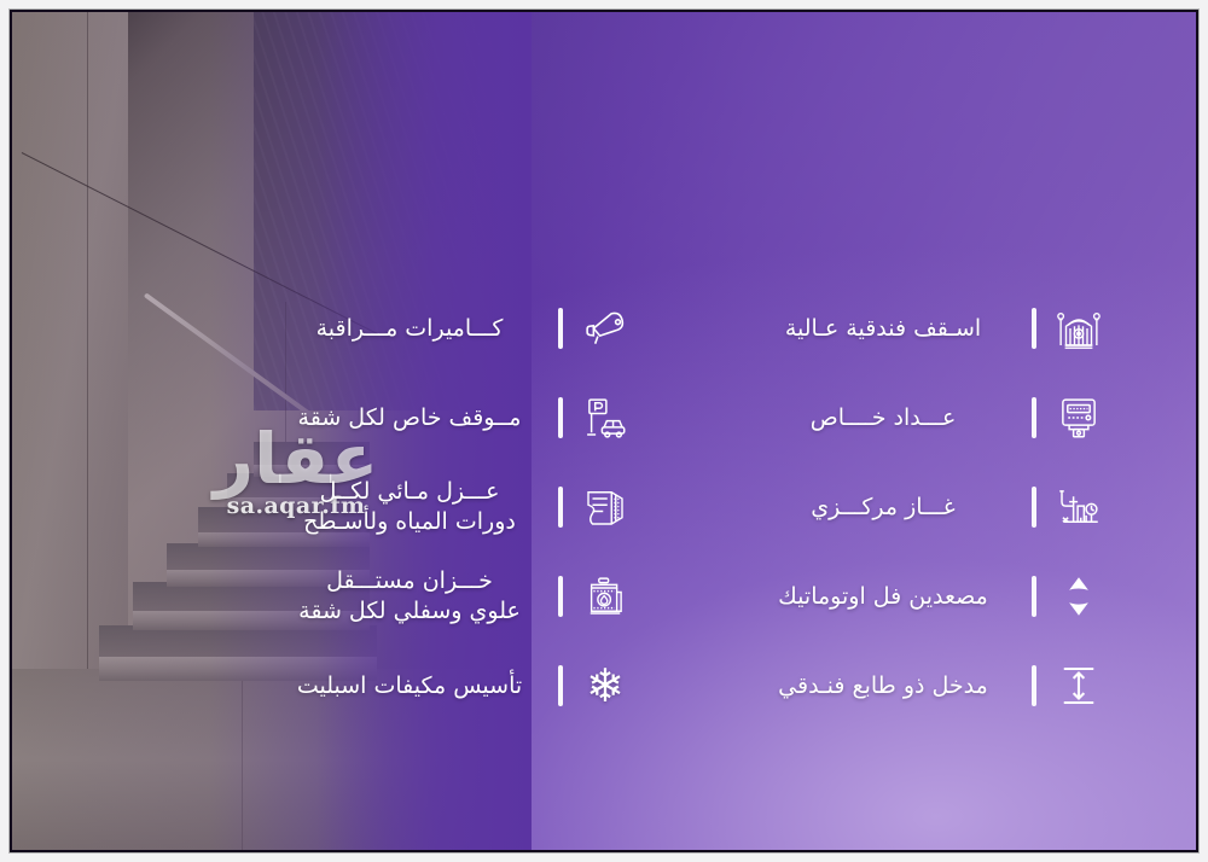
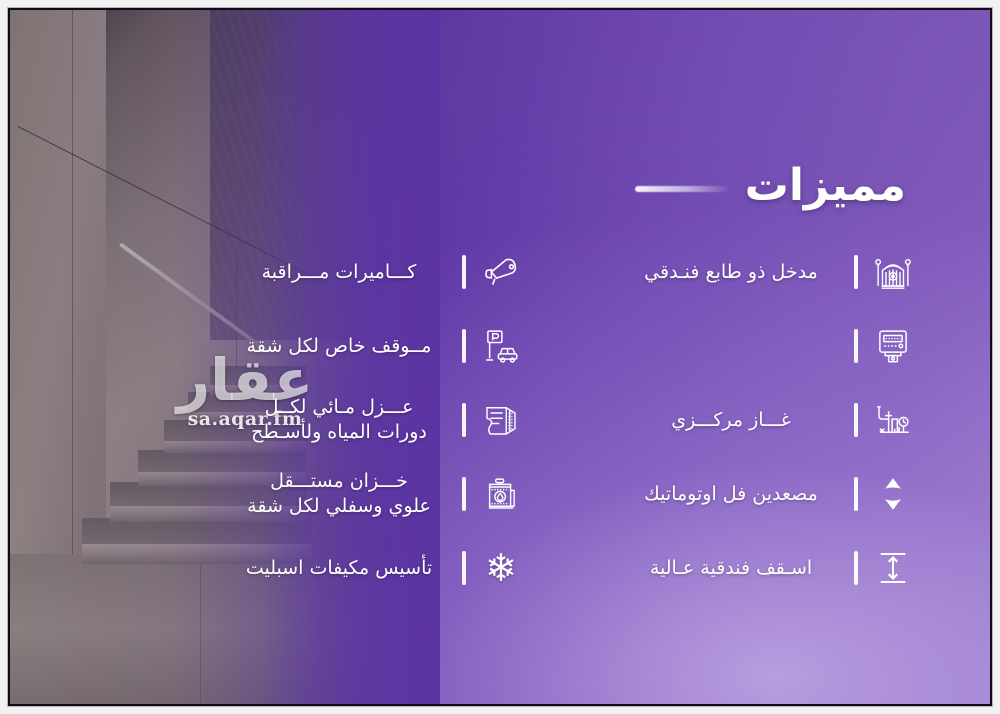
  عقار
  sa.aqar.fm
+ مميزات
- اسـقف فندقية عـالية
+ مدخل ذو طابع فنـدقي
- عـــداد خــــاص
  غـــاز مركـــزي
  مصعدين فل اوتوماتيك
- مدخل ذو طابع فنـدقي
+ اسـقف فندقية عـالية
  كـــاميرات مـــراقبة
  مــوقف خاص لكل شقة
  عـــزل مـائي لكــل
  دورات المياه ولأسـطح
  خـــزان مستـــقل
  علوي وسفلي لكل شقة
  ❄
  تأسيس مكيفات اسبليت
